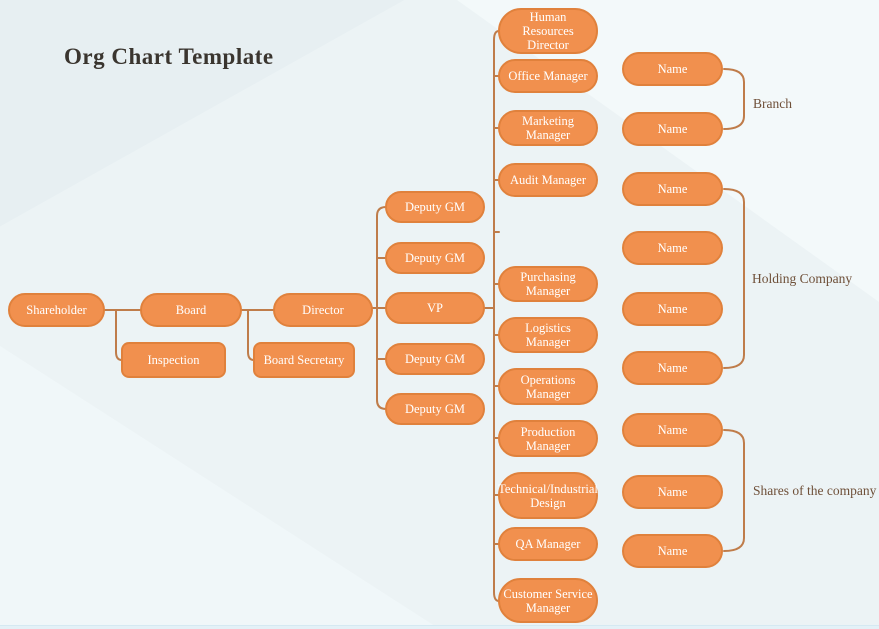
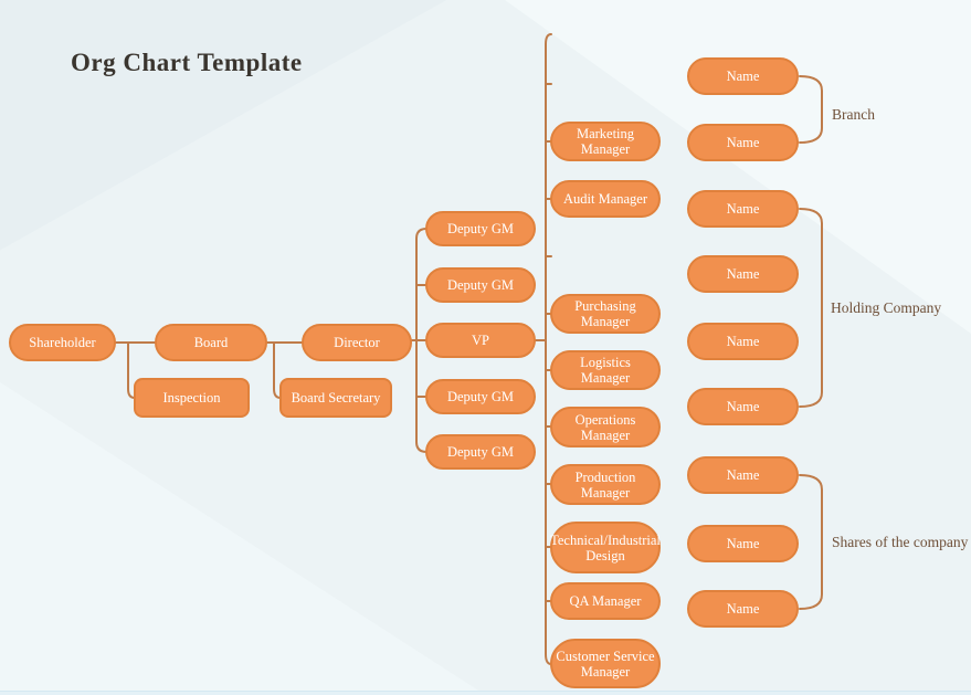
  Org Chart Template
  Shareholder
  Board
  Inspection
  Director
  Board Secretary
  Deputy GM
  Deputy GM
  VP
  Deputy GM
  Deputy GM
- Human Resources Director
- Office Manager
  Marketing Manager
  Audit Manager
  Purchasing Manager
  Logistics Manager
  Operations Manager
  Production Manager
  Technical/Industrial Design
  QA Manager
  Customer Service Manager
  Name
  Name
  Name
  Name
  Name
  Name
  Name
  Name
  Name
  Branch
  Holding Company
  Shares of the company
